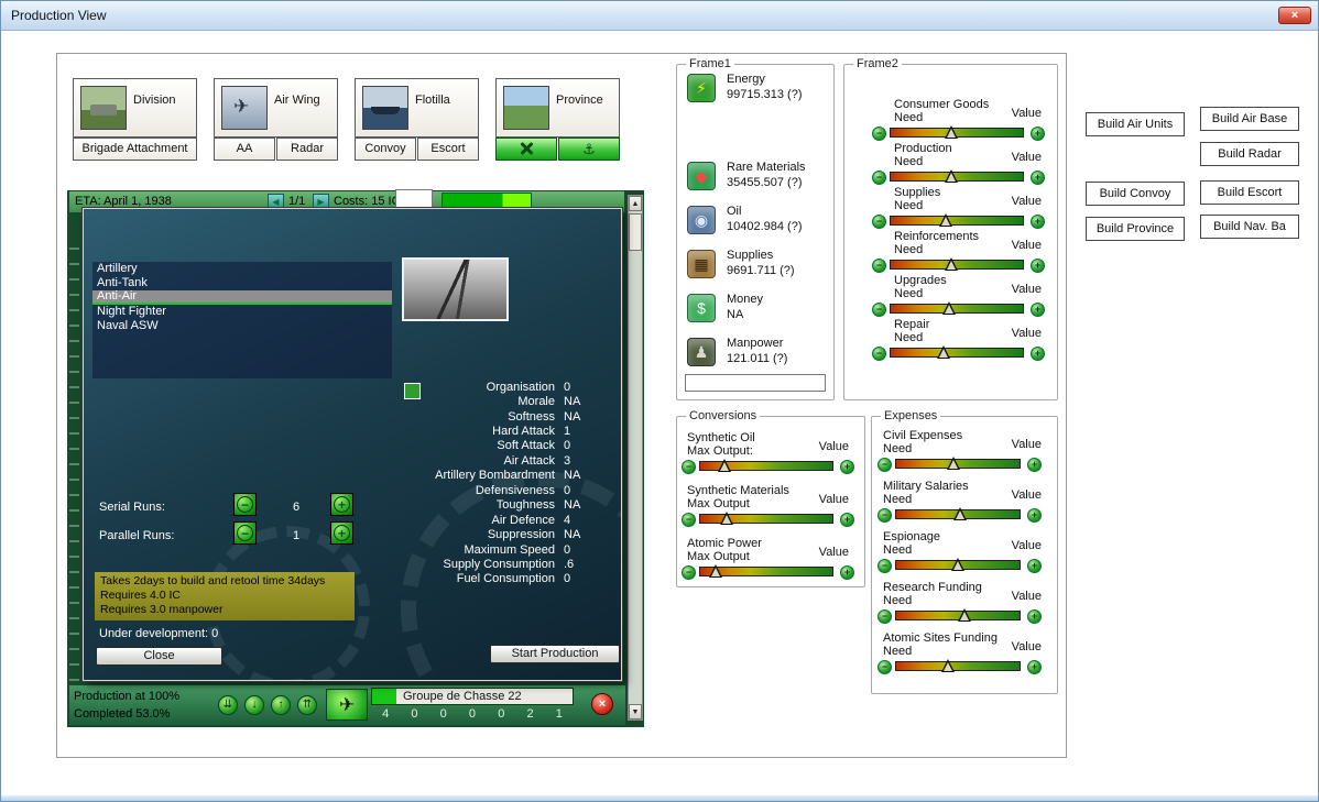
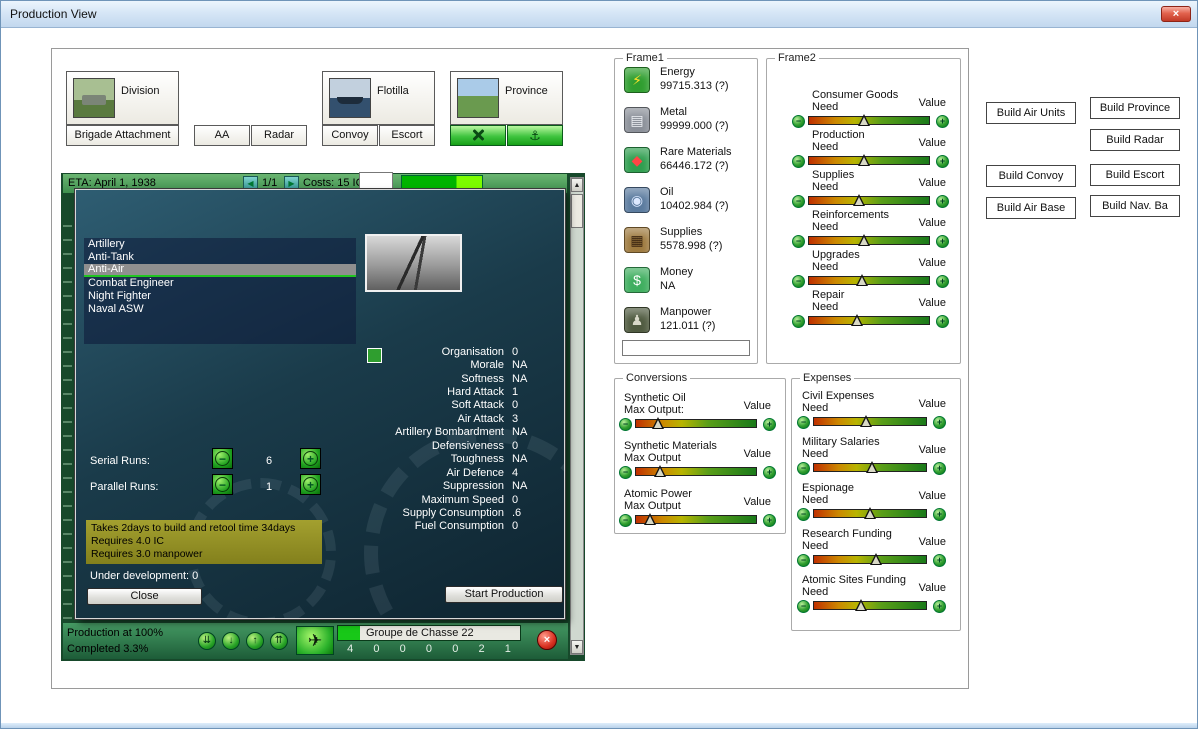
  Production View
  ×
  Division
  Brigade Attachment
- Air Wing
  AA
  Radar
  Flotilla
  Convoy
  Escort
  Province
  ⚓
  ETA: April 1, 1938
  ◀
  1/1
  ▶
  Costs: 15 I
  Production at 100%
- Completed 53.0%
+ Completed 3.3%
  ⇊
  ↓
  ↑
  ⇈
  ✈
  Groupe de Chasse 22
  4
  0
  0
  0
  0
  2
  1
  ×
  Artillery
  Anti-Tank
  Anti-Air
+ Combat Engineer
  Night Fighter
  Naval ASW
  Organisation
  0
  Morale
  NA
  Softness
  NA
  Hard Attack
  1
  Soft Attack
  0
  Air Attack
  3
  Artillery Bombardment
  NA
  Defensiveness
  0
  Toughness
  NA
  Air Defence
  4
  Suppression
  NA
  Maximum Speed
  0
  Supply Consumption
  .6
  Fuel Consumption
  0
  Serial Runs:
  −
  6
  +
  Parallel Runs:
  −
  1
  +
  Takes 2days to build and retool time 34days
  Requires 4.0 IC
  Requires 3.0 manpower
  Under development: 0
  Close
  Start Production
  Frame1
  ⚡
  Energy
  99715.313 (?)
+ ▤
+ Metal
+ 99999.000 (?)
  ◆
  Rare Materials
- 35455.507 (?)
+ 66446.172 (?)
  ◉
  Oil
  10402.984 (?)
  ▦
  Supplies
- 9691.711 (?)
+ 5578.998 (?)
  $
  Money
  NA
  ♟
  Manpower
  121.011 (?)
  Frame2
  Consumer Goods
  Need
  Value
  −
  +
  Production
  Need
  Value
  −
  +
  Supplies
  Need
  Value
  −
  +
  Reinforcements
  Need
  Value
  −
  +
  Upgrades
  Need
  Value
  −
  +
  Repair
  Need
  Value
  −
  +
  Conversions
  Synthetic Oil
  Max Output:
  Value
  −
  +
  Synthetic Materials
  Max Output
  Value
  −
  +
  Atomic Power
  Max Output
  Value
  −
  +
  Expenses
  Civil Expenses
  Need
  Value
  −
  +
  Military Salaries
  Need
  Value
  −
  +
  Espionage
  Need
  Value
  −
  +
  Research Funding
  Need
  Value
  −
  +
  Atomic Sites Funding
  Need
  Value
  −
  +
  Build Air Units
- Build Air Base
+ Build Province
  Build Radar
  Build Convoy
  Build Escort
- Build Province
+ Build Air Base
  Build Nav. Ba
